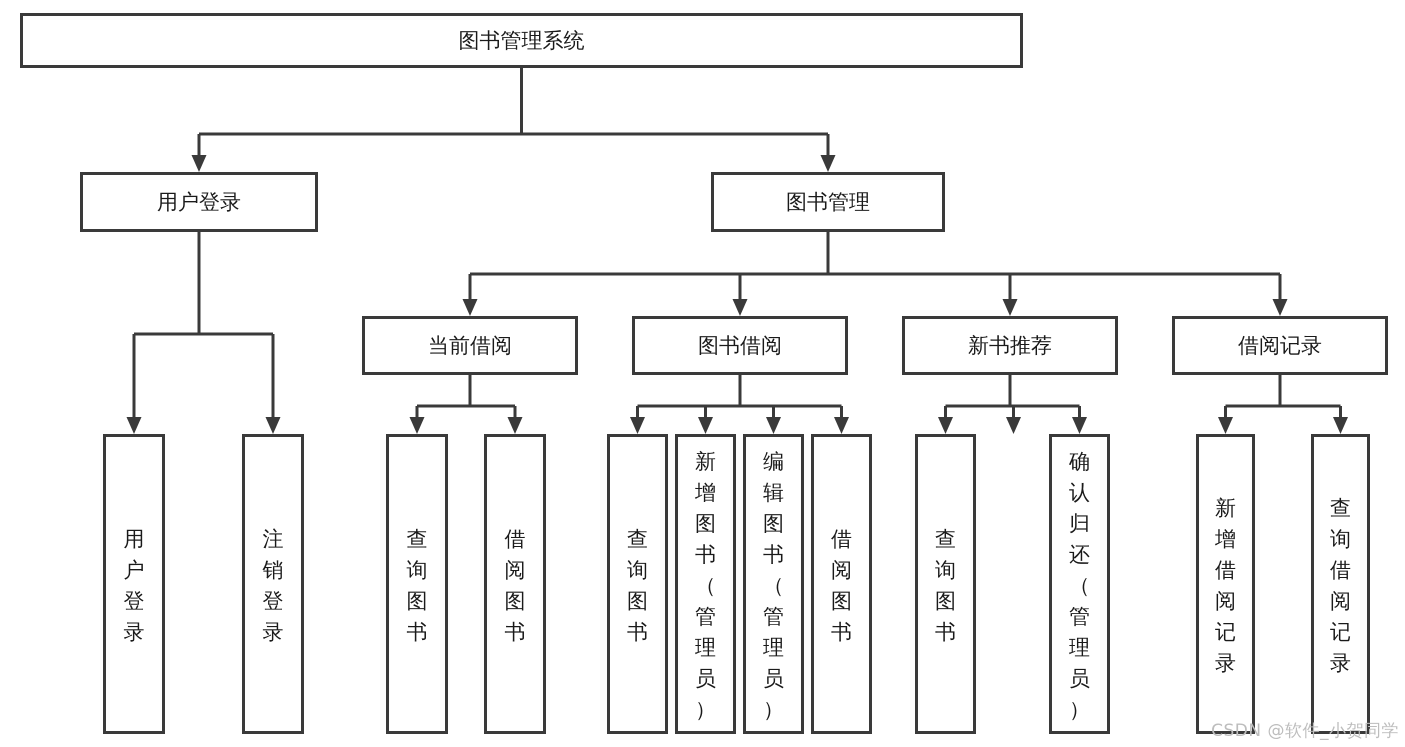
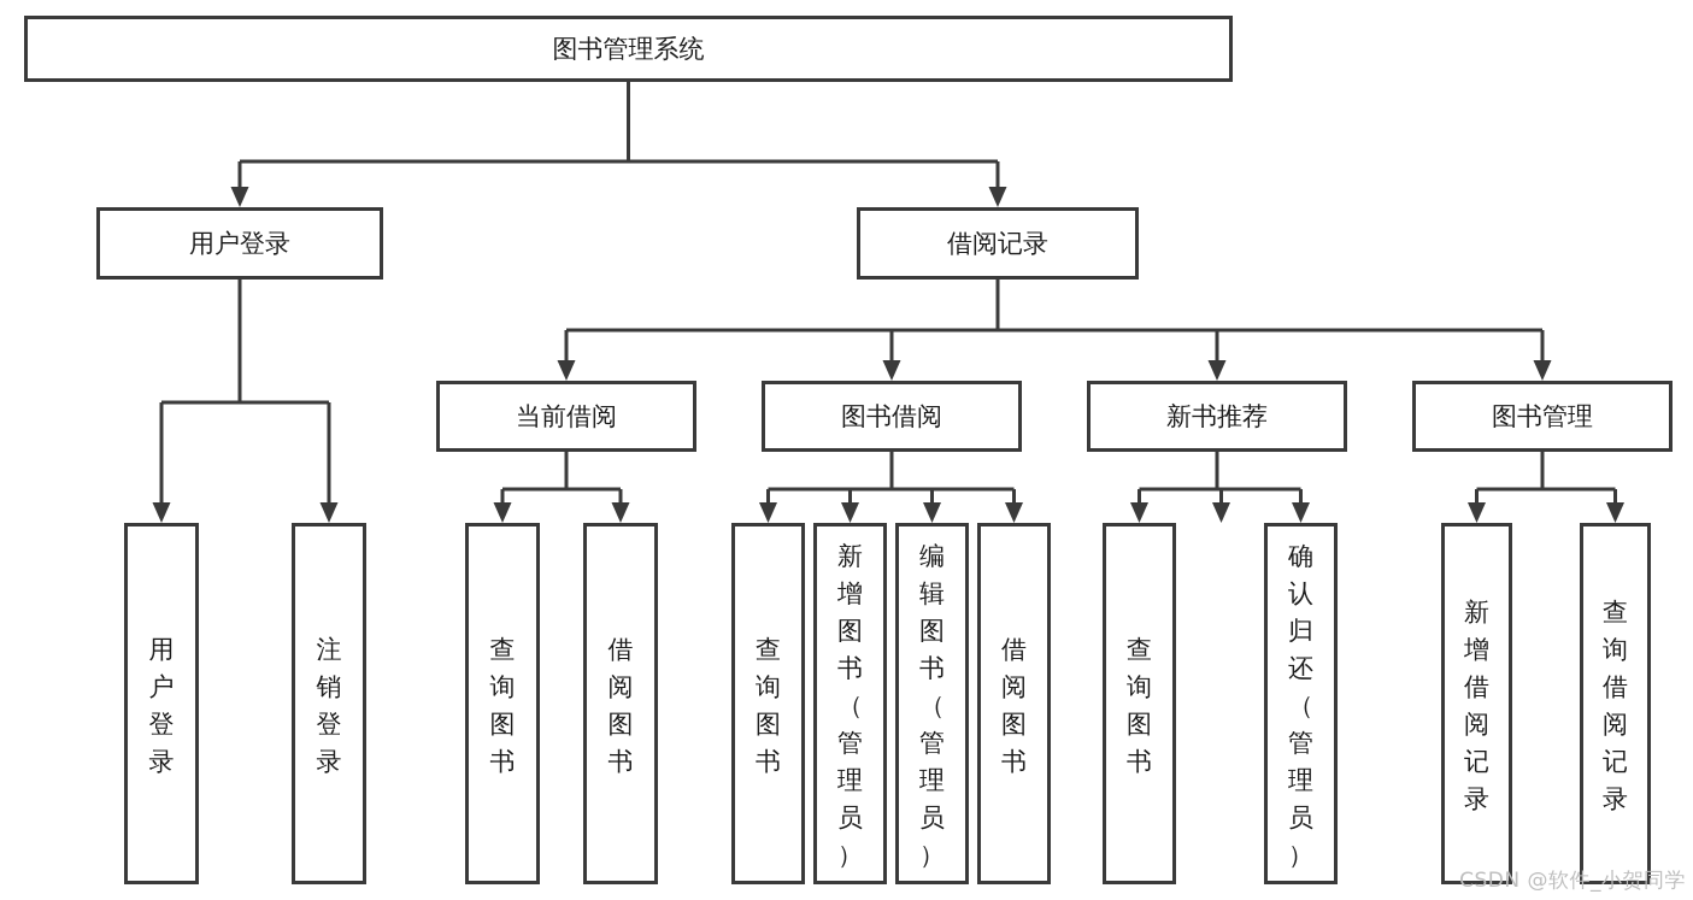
  图书管理系统
  用户登录
- 图书管理
+ 借阅记录
  当前借阅
  图书借阅
  新书推荐
- 借阅记录
+ 图书管理
  用户登录
  注销登录
  查询图书
  借阅图书
  查询图书
  新增图书（管理员）
  编辑图书（管理员）
  借阅图书
  查询图书
  确认归还（管理员）
  新增借阅记录
  查询借阅记录
  CSDN @软件_小贺同学
